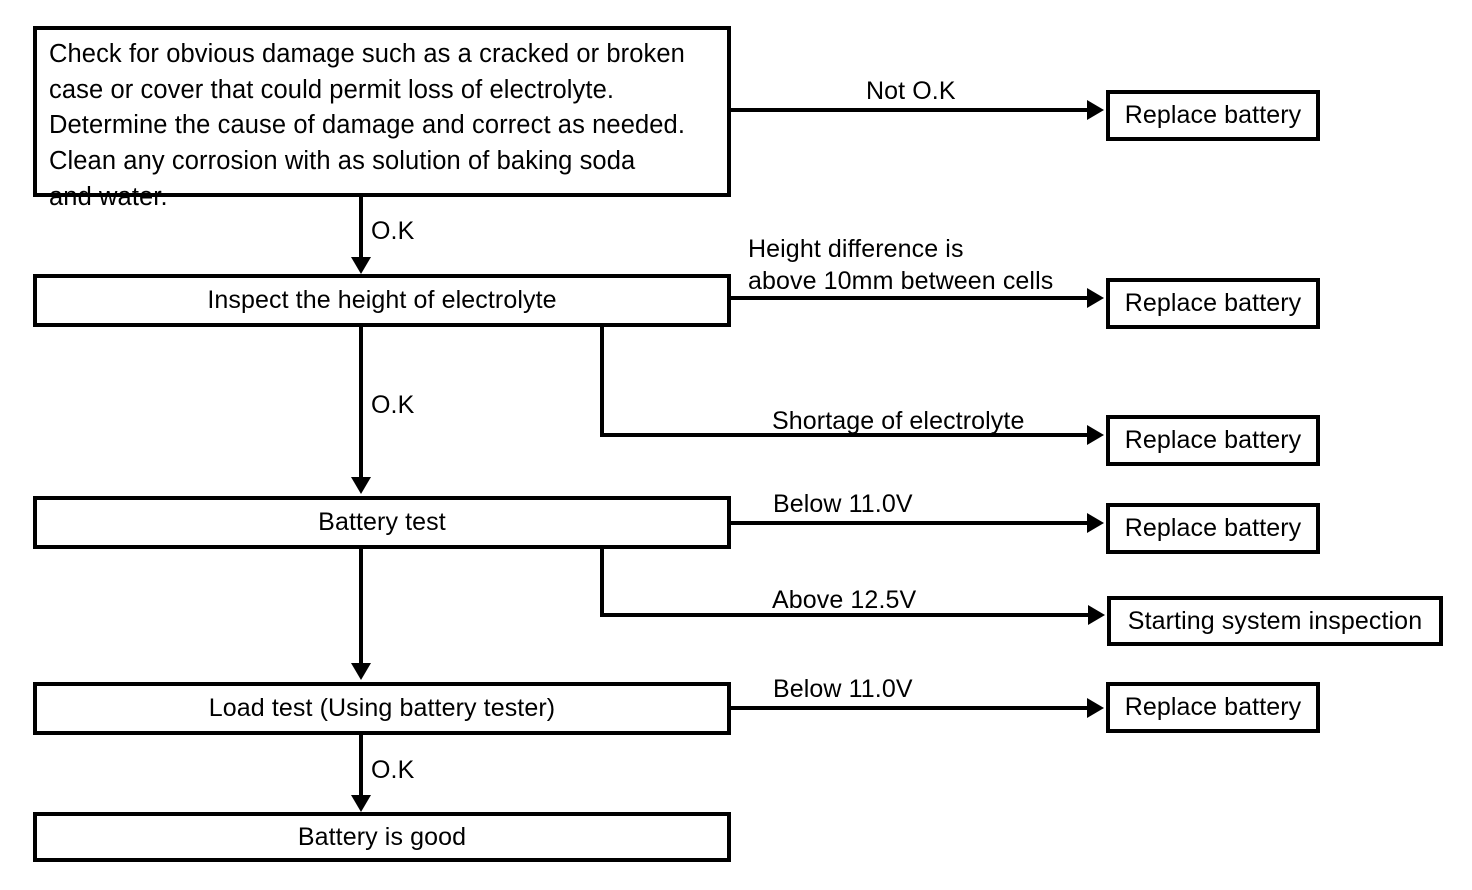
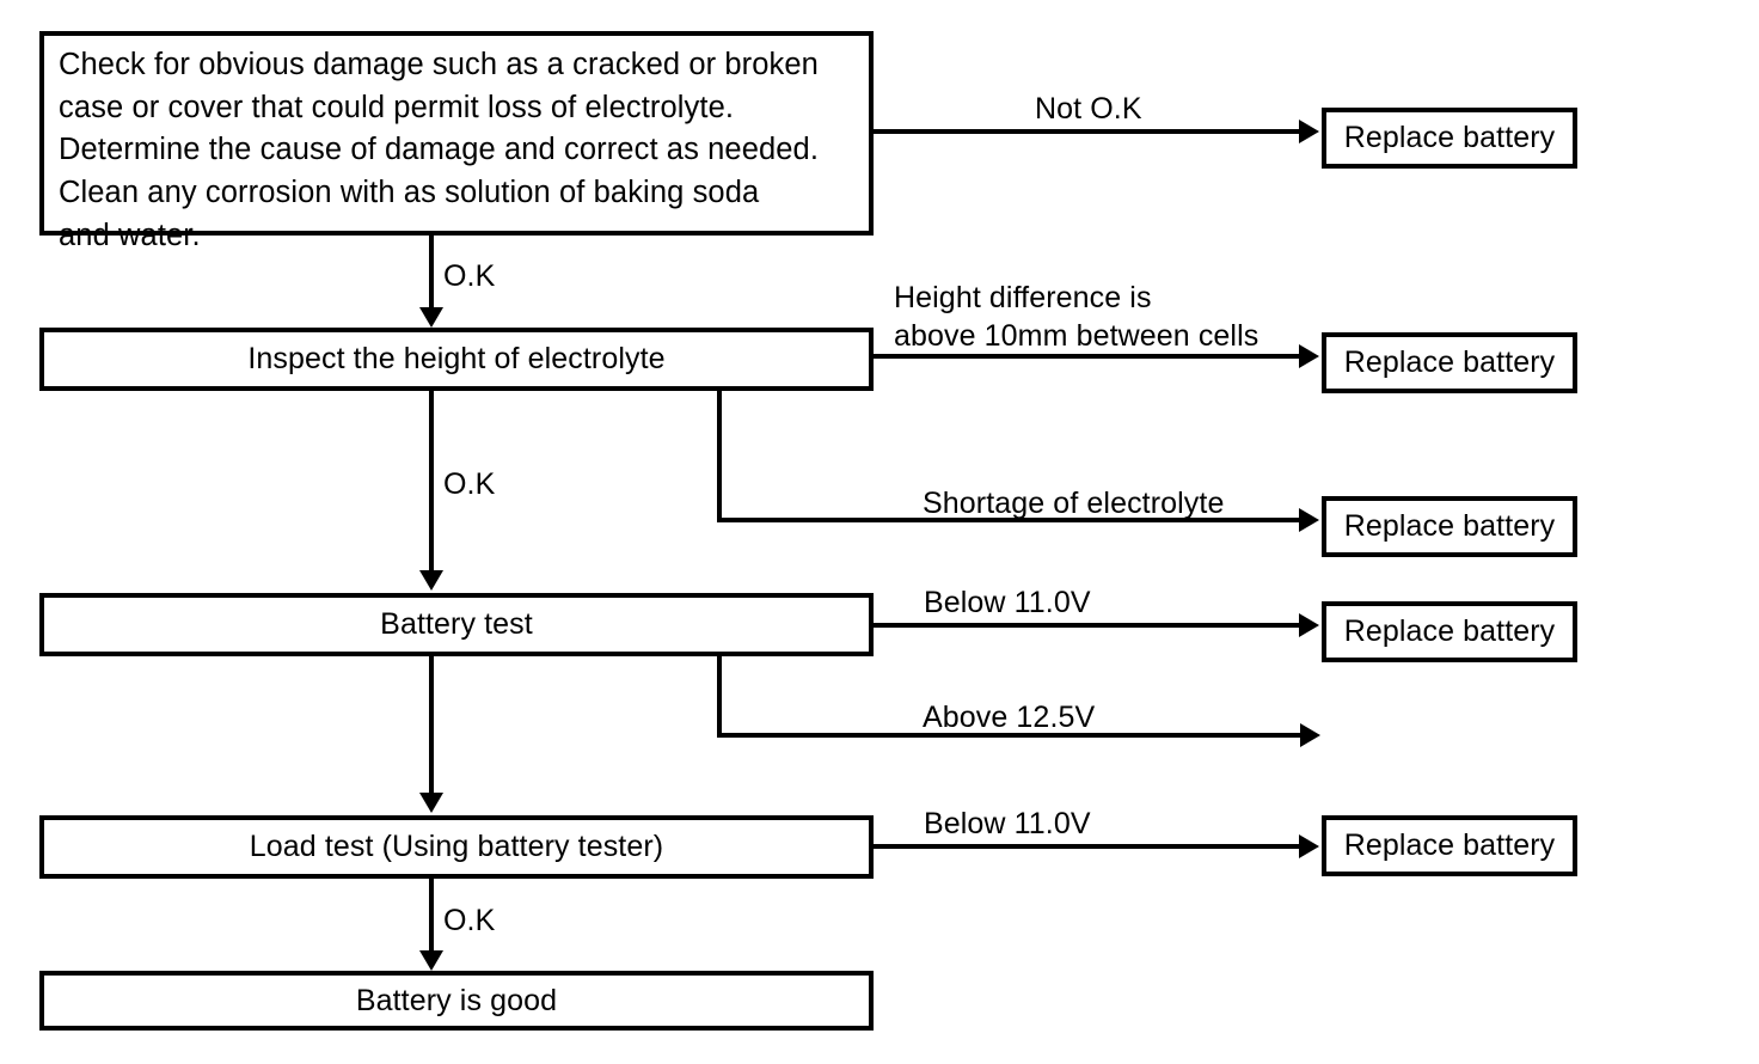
  Check for obvious damage such as a cracked or broken
  case or cover that could permit loss of electrolyte.
  Determine the cause of damage and correct as needed.
  Clean any corrosion with as solution of baking soda
  and water.
  Not O.K
  Replace battery
  O.K
  Inspect the height of electrolyte
  Height difference is
  above 10mm between cells
  Replace battery
  Shortage of electrolyte
  Replace battery
  O.K
  Battery test
  Below 11.0V
  Replace battery
  Above 12.5V
- Starting system inspection
  Load test (Using battery tester)
  Below 11.0V
  Replace battery
  O.K
  Battery is good
